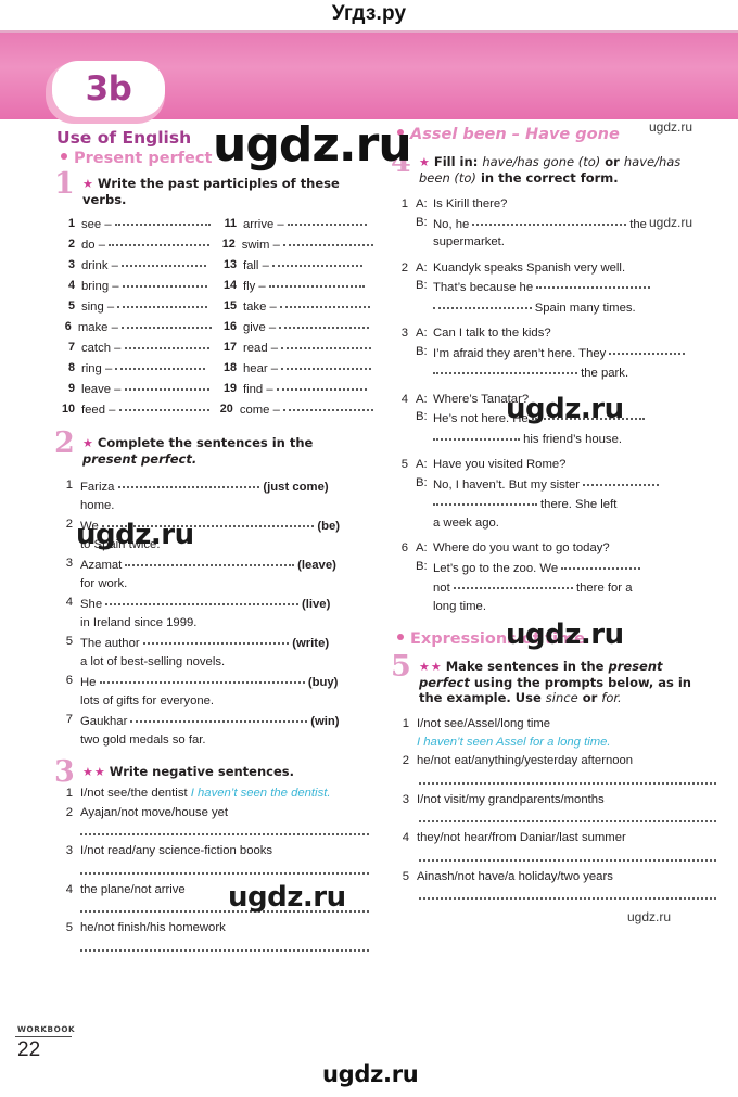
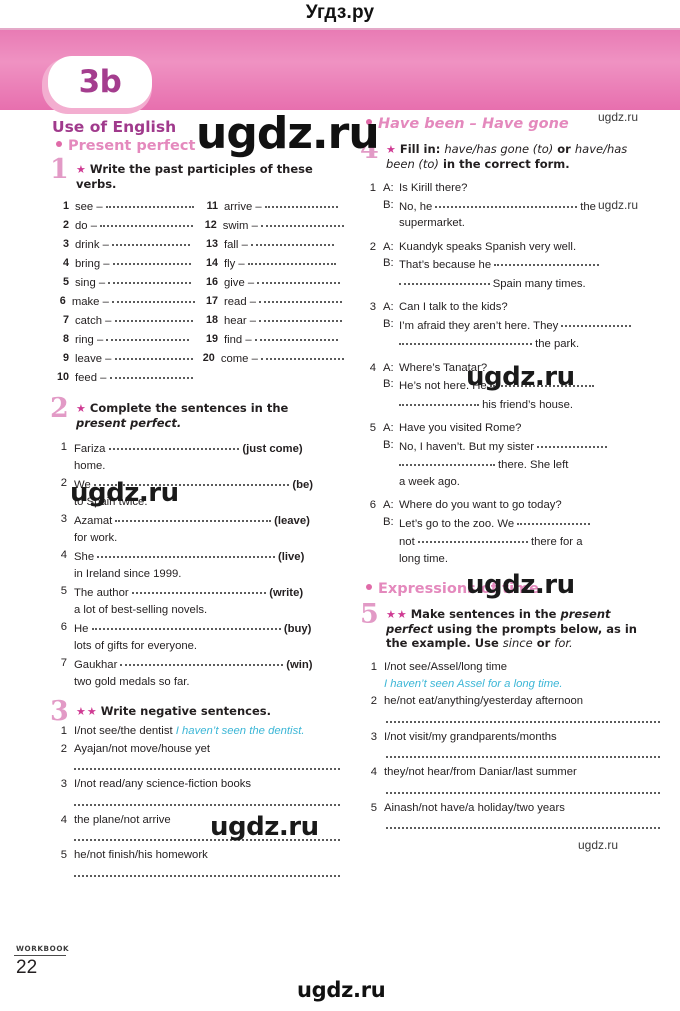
  Угдз.ру
  3b
  Use of English
  Present perfect
  1
  ★ Write the past participles of these verbs.
  1
  see –
  2
  do –
  3
  drink –
  4
  bring –
  5
  sing –
  6
  make –
  7
  catch –
  8
  ring –
  9
  leave –
  10
  feed –
  11
  arrive –
  12
  swim –
  13
  fall –
  14
  fly –
- 15
- take –
  16
  give –
  17
  read –
  18
  hear –
  19
  find –
  20
  come –
  2
  ★ Complete the sentences in the
  present perfect.
  1
  Fariza (just come)
  home.
  2
  We (be)
  to Spain twice.
  3
  Azamat (leave)
  for work.
  4
  She (live)
  in Ireland since 1999.
  5
  The author (write)
  a lot of best-selling novels.
  6
  He (buy)
  lots of gifts for everyone.
  7
  Gaukhar (win)
  two gold medals so far.
  3
  ★★ Write negative sentences.
  1
  I/not see/the dentist I haven’t seen the dentist.
  2
  Ayajan/not move/house yet
  3
  I/not read/any science-fiction books
  4
  the plane/not arrive
  5
  he/not finish/his homework
- Assel been – Have gone
+ Have been – Have gone
  4
  ★ Fill in: have/has gone (to) or have/has been (to) in the correct form.
  1
  A:
  Is Kirill there?
  B:
  No, he the
  supermarket.
  2
  A:
  Kuandyk speaks Spanish very well.
  B:
  That’s because he
  Spain many times.
  3
  A:
  Can I talk to the kids?
  B:
  I’m afraid they aren’t here. They
  the park.
  4
  A:
  Where’s Tanatar?
  B:
  He’s not here. He
  his friend’s house.
  5
  A:
  Have you visited Rome?
  B:
  No, I haven’t. But my sister
  there. She left
  a week ago.
  6
  A:
  Where do you want to go today?
  B:
  Let’s go to the zoo. We
  not there for a
  long time.
  Expressions of time
  5
  ★★ Make sentences in the present perfect using the prompts below, as in the example. Use since or for.
  1
  I/not see/Assel/long time
  I haven’t seen Assel for a long time.
  2
  he/not eat/anything/yesterday afternoon
  3
  I/not visit/my grandparents/months
  4
  they/not hear/from Daniar/last summer
  5
  Ainash/not have/a holiday/two years
  WORKBOOK
  22
  ugdz.ru
  ugdz.ru
  ugdz.ru
  ugdz.ru
  ugdz.ru
  ugdz.ru
  ugdz.ru
  ugdz.ru
  ugdz.ru
